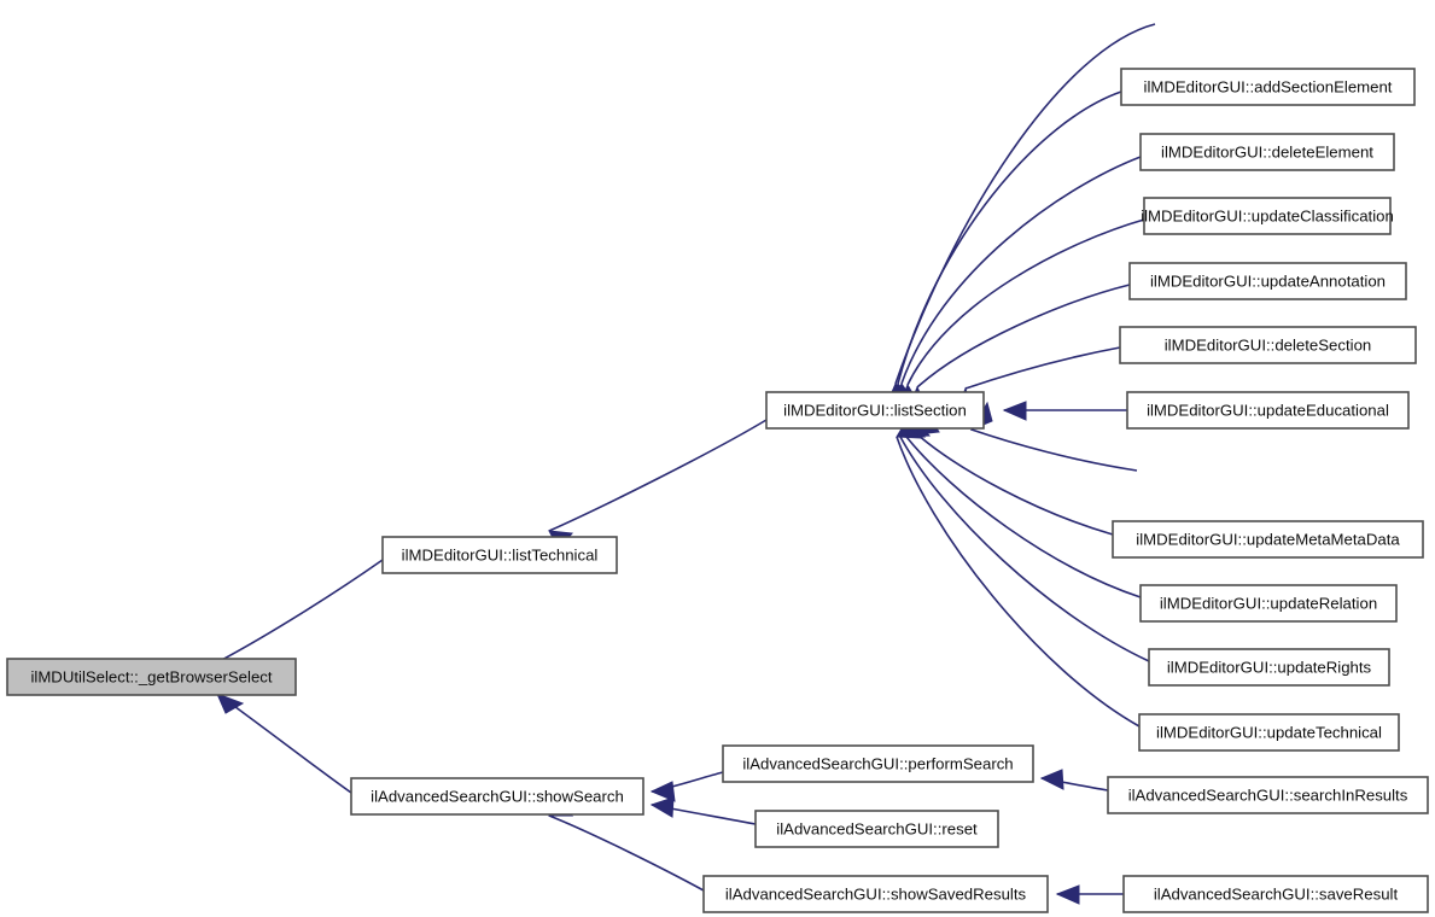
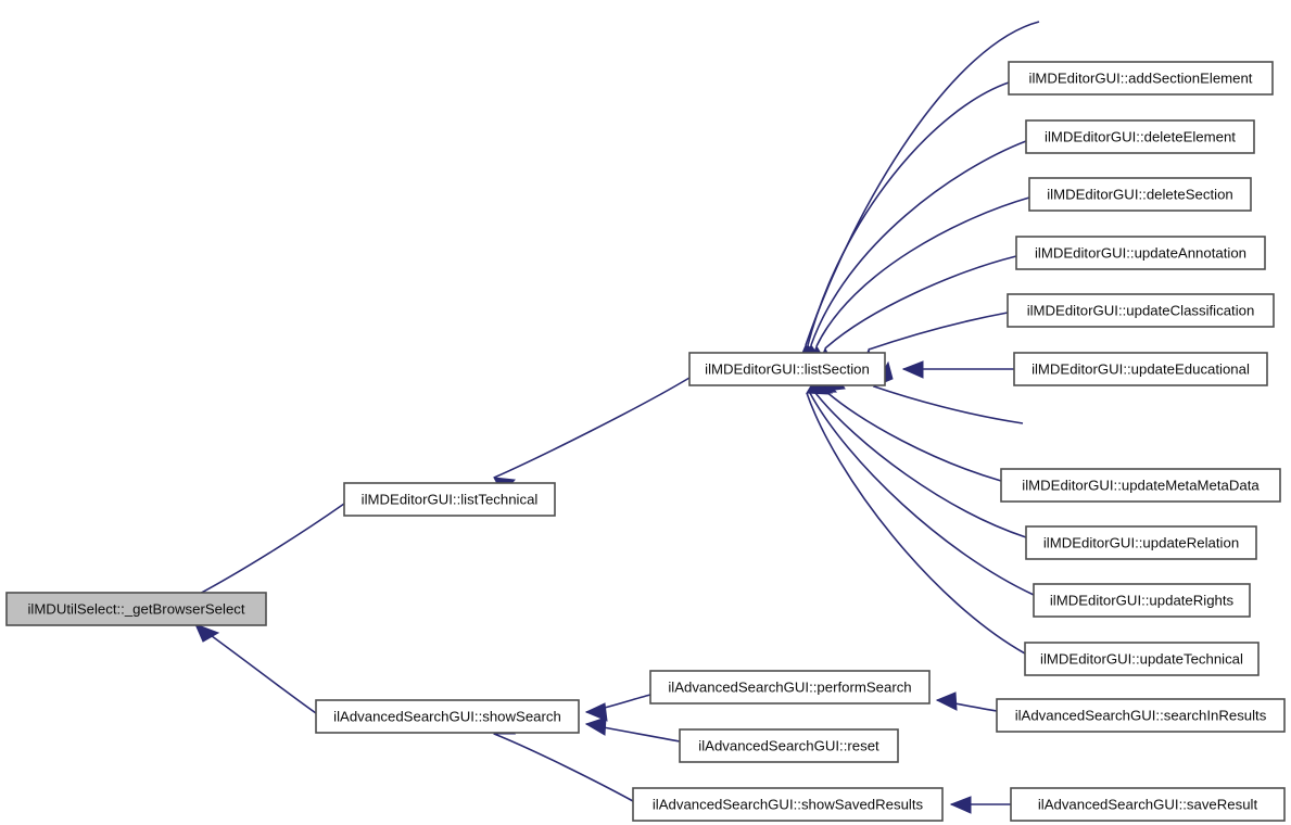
  ilMDUtilSelect::_getBrowserSelect
  ilMDEditorGUI::listTechnical
  ilAdvancedSearchGUI::showSearch
  ilMDEditorGUI::listSection
  ilMDEditorGUI::addSectionElement
  ilMDEditorGUI::deleteElement
- ilMDEditorGUI::updateClassification
+ ilMDEditorGUI::deleteSection
  ilMDEditorGUI::updateAnnotation
- ilMDEditorGUI::deleteSection
+ ilMDEditorGUI::updateClassification
  ilMDEditorGUI::updateEducational
  ilMDEditorGUI::updateMetaMetaData
  ilMDEditorGUI::updateRelation
  ilMDEditorGUI::updateRights
  ilMDEditorGUI::updateTechnical
  ilAdvancedSearchGUI::performSearch
  ilAdvancedSearchGUI::searchInResults
  ilAdvancedSearchGUI::reset
  ilAdvancedSearchGUI::showSavedResults
  ilAdvancedSearchGUI::saveResult
